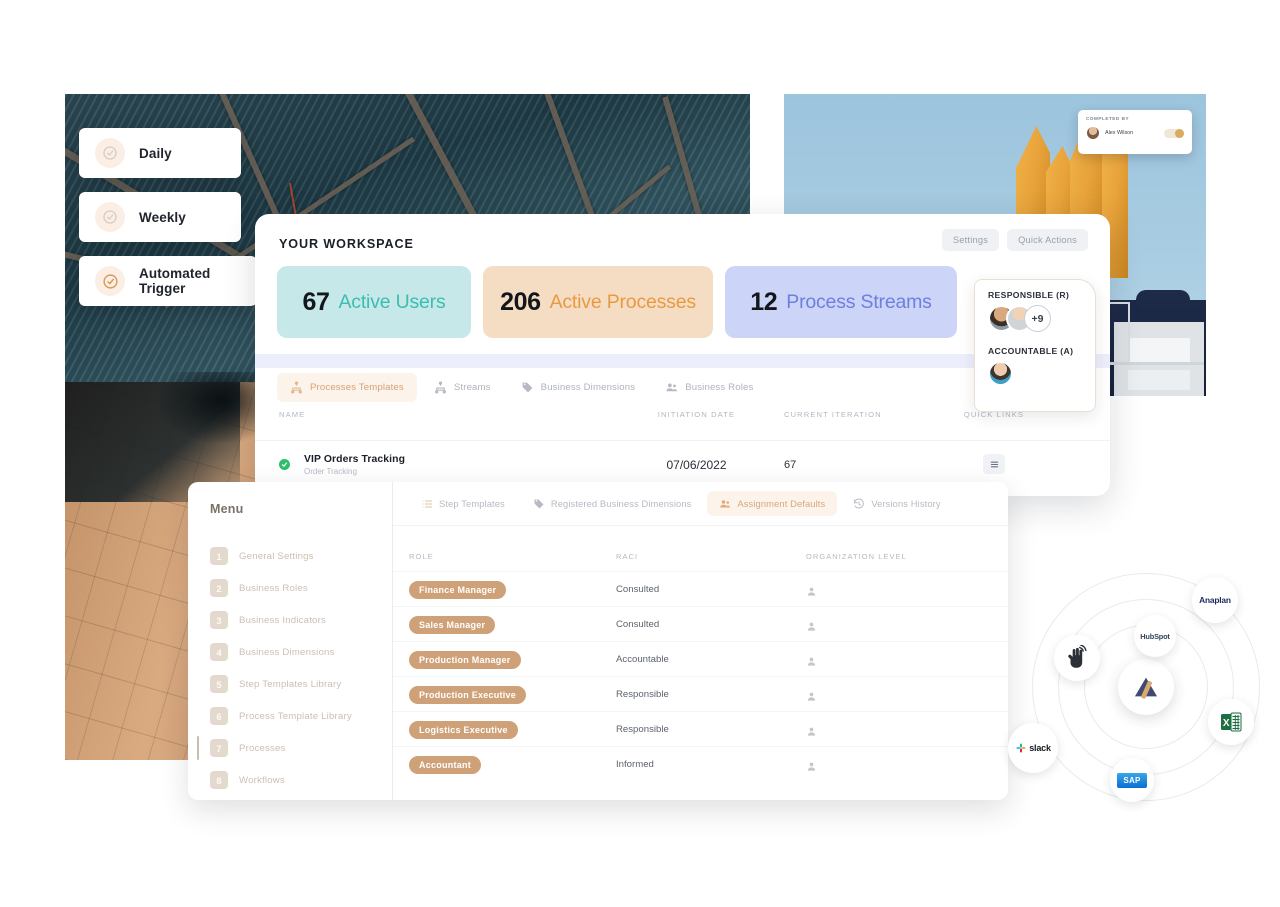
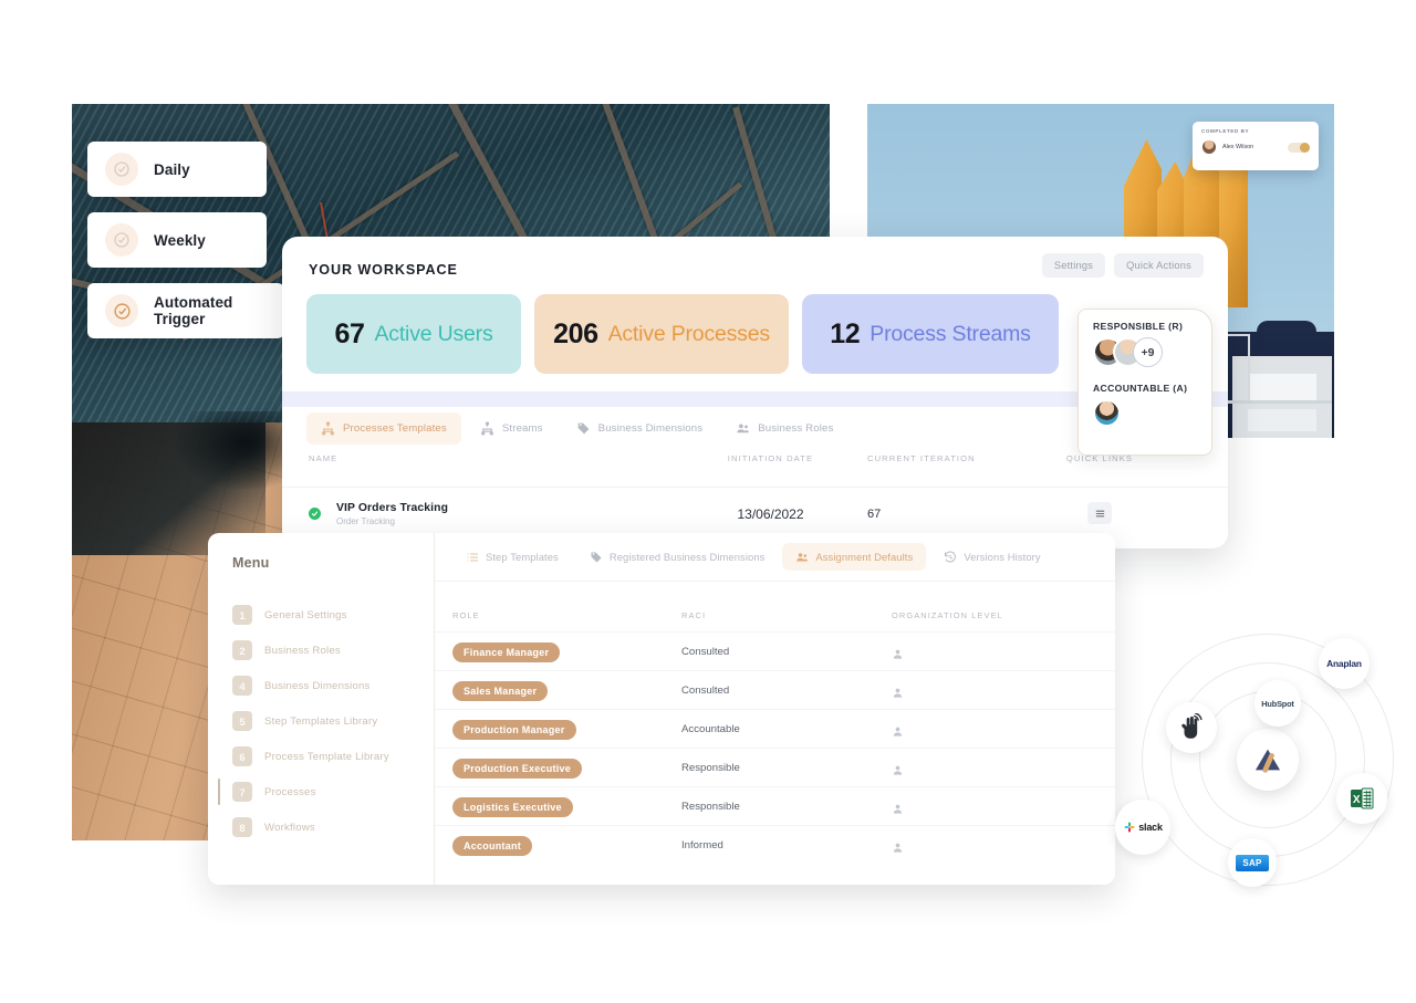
  Daily
  Weekly
  Automated Trigger
  YOUR WORKSPACE
  Settings
  Quick Actions
  67
  Active Users
  206
  Active Processes
  12
  Process Streams
  Processes Templates
  Streams
  Business Dimensions
  Business Roles
  NAME
  INITIATION DATE
  CURRENT ITERATION
  QUICK LINKS
  VIP Orders Tracking
  Order Tracking
- 07/06/2022
+ 13/06/2022
  67
  RESPONSIBLE (R)
  +9
  ACCOUNTABLE (A)
  Menu
  1
  General Settings
  2
  Business Roles
- 3
- Business Indicators
  4
  Business Dimensions
  5
  Step Templates Library
  6
  Process Template Library
  7
  Processes
  8
  Workflows
  Step Templates
  Registered Business Dimensions
  Assignment Defaults
  Versions History
  ROLE
  RACI
  ORGANIZATION LEVEL
  Finance Manager
  Consulted
  Sales Manager
  Consulted
  Production Manager
  Accountable
  Production Executive
  Responsible
  Logistics Executive
  Responsible
  Accountant
  Informed
  Anaplan
  HubSpot
  slack
  SAP
  X
